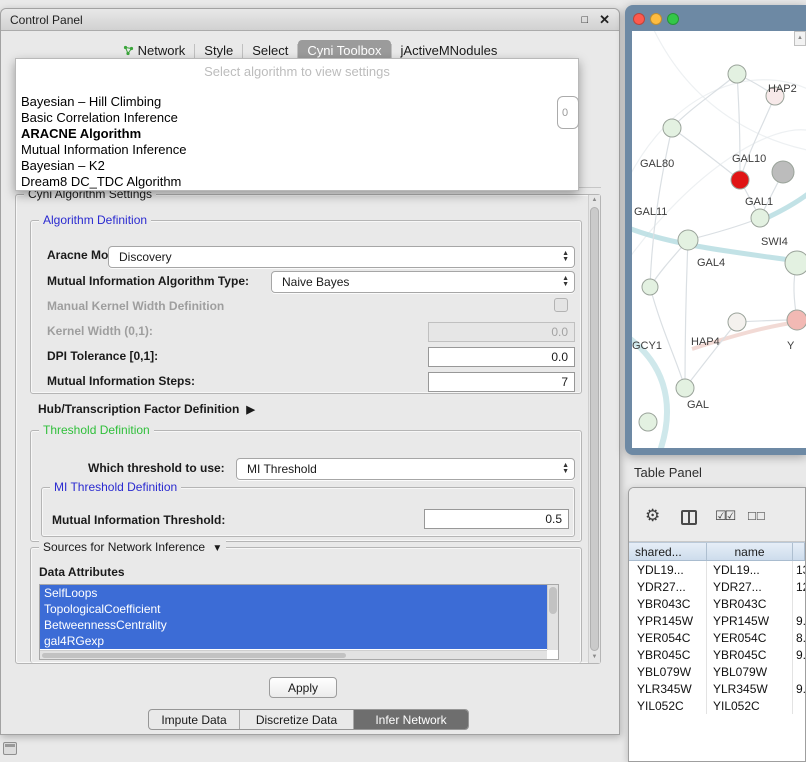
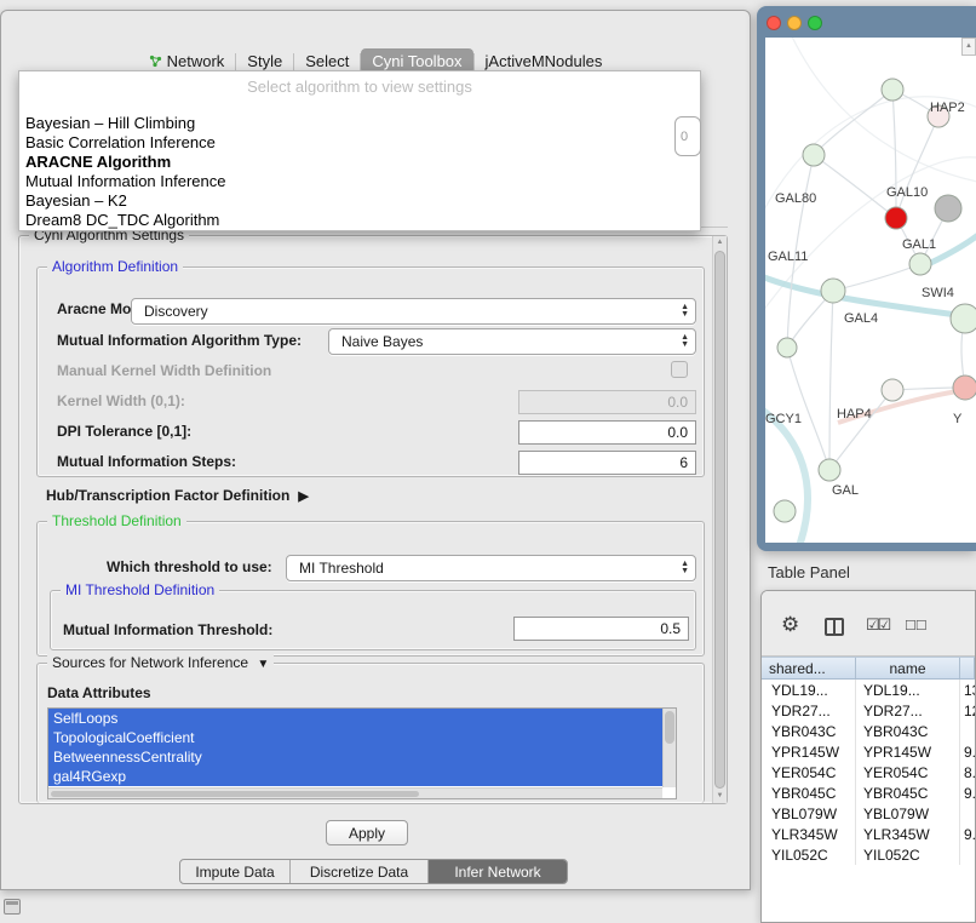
- Control Panel
- □
- ✕
  Network
  Style
  Select
  Cyni Toolbox
  jActiveMNodules
  Select algorithm to view settings
  Bayesian – Hill Climbing
  Basic Correlation Inference
  ARACNE Algorithm
  Mutual Information Inference
  Bayesian – K2
  Dream8 DC_TDC Algorithm
  0
  Cyni Algorithm Settings
  Algorithm Definition
  Aracne Mo
  Discovery
  Mutual Information Algorithm Type:
  Naive Bayes
  Manual Kernel Width Definition
  Kernel Width (0,1):
  0.0
  DPI Tolerance [0,1]:
  0.0
  Mutual Information Steps:
- 7
+ 6
  Hub/Transcription Factor Definition
  ▶
  Threshold Definition
  Which threshold to use:
  MI Threshold
  MI Threshold Definition
  Mutual Information Threshold:
  0.5
  Sources for Network Inference ▼
  Data Attributes
  SelfLoops
  TopologicalCoefficient
  BetweennessCentrality
  gal4RGexp
  Apply
  Impute Data
  Discretize Data
  Infer Network
  HAP2
  GAL80
  GAL10
  GAL11
  GAL1
  SWI4
  GAL4
  GCY1
  HAP4
  Y
  GAL
  Table Panel
  ⚙
  ☑☑
  ☐☐
  shared...
  name
  YDL19...
  YDL19...
  YDR27...
  YDR27...
  YBR043C
  YBR043C
  YPR145W
  YPR145W
  9.
  YER054C
  YER054C
  8.
  YBR045C
  YBR045C
  9.
  YBL079W
  YBL079W
  YLR345W
  YLR345W
  9.
  YIL052C
  YIL052C
